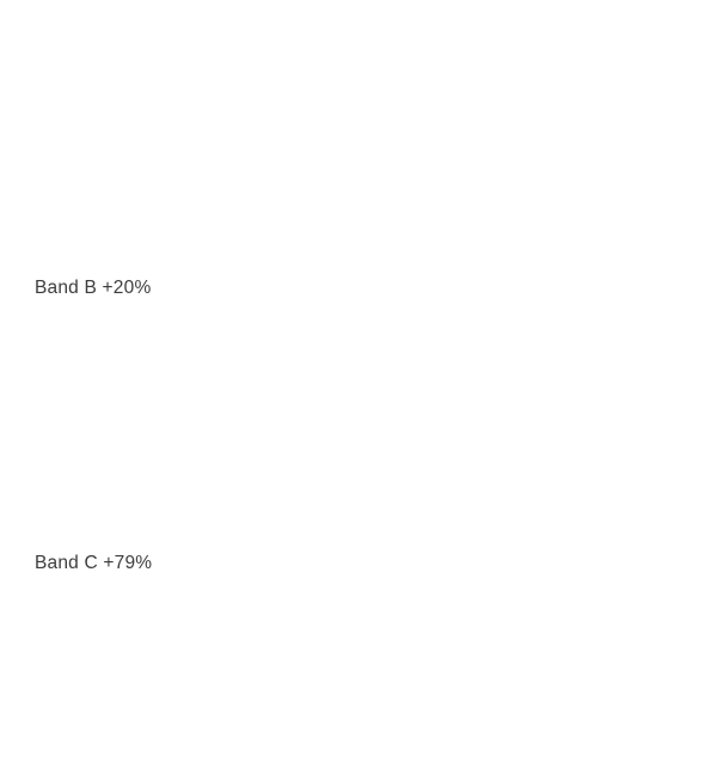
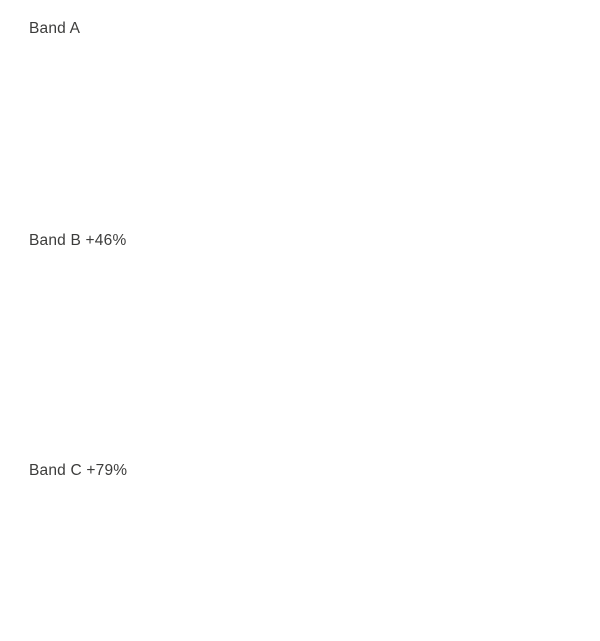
+ Band A
- Band B +20%
+ Band B +46%
  Band C +79%
